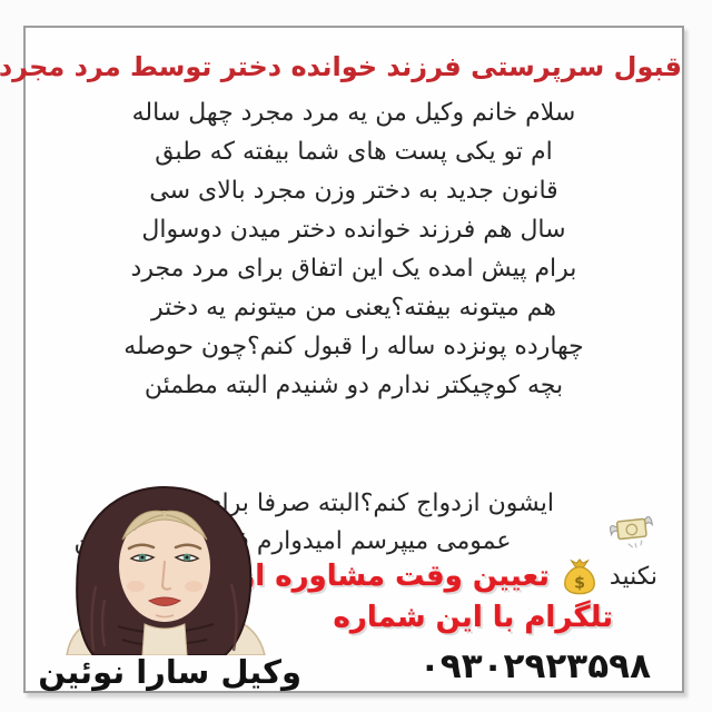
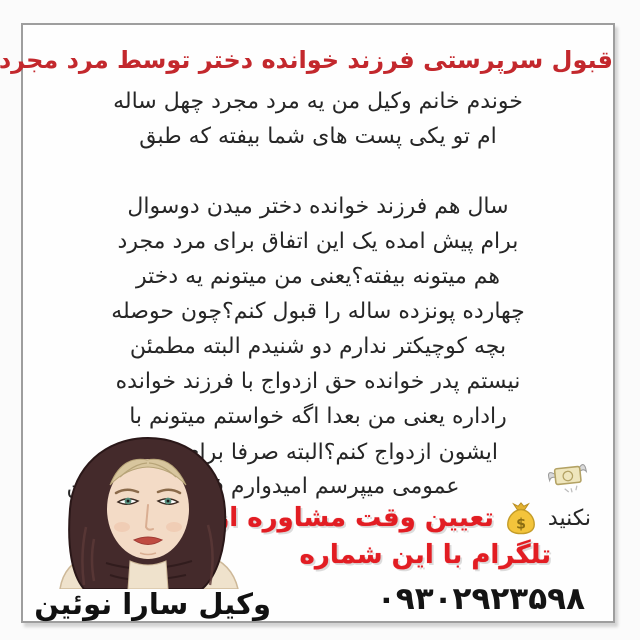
  قبول سرپرستی فرزند خوانده دختر توسط مرد مجرد
- سلام خانم وکیل من یه مرد مجرد چهل ساله
+ خوندم خانم وکیل من یه مرد مجرد چهل ساله
  ام تو یکی پست های شما بیفته که طبق
- قانون جدید به دختر وزن مجرد بالای سی
  سال هم فرزند خوانده دختر میدن دوسوال
  برام پیش امده یک این اتفاق برای مرد مجرد
  هم میتونه بیفته؟یعنی من میتونم یه دختر
  چهارده پونزده ساله را قبول کنم؟چون حوصله
  بچه کوچیکتر ندارم دو شنیدم البته مطمئن
+ نیستم پدر خوانده حق ازدواج با فرزند خوانده
+ راداره یعنی من بعدا اگه خواستم میتونم با
  ایشون ازدواج کنم؟البته صرفا برا
  نکنید
  $
  تعیین وقت مشاوره ا
  تلگرام با این شماره
  ۰۹۳۰۲۹۲۳۵۹۸
  وکیل سارا نوئین
